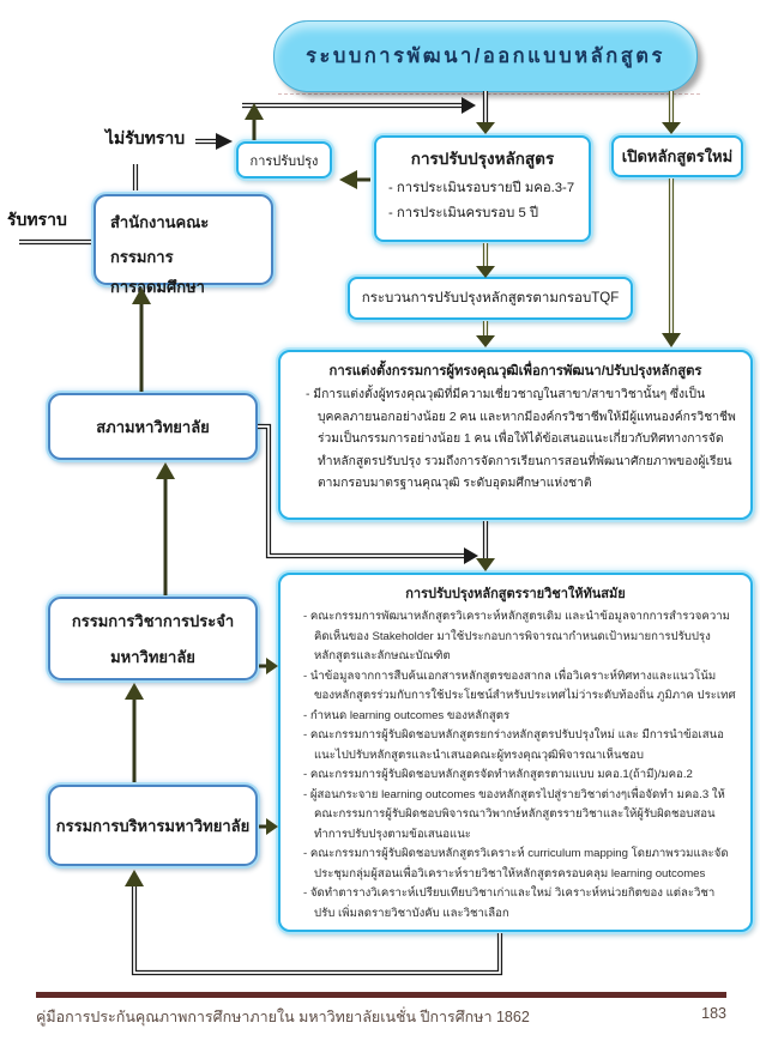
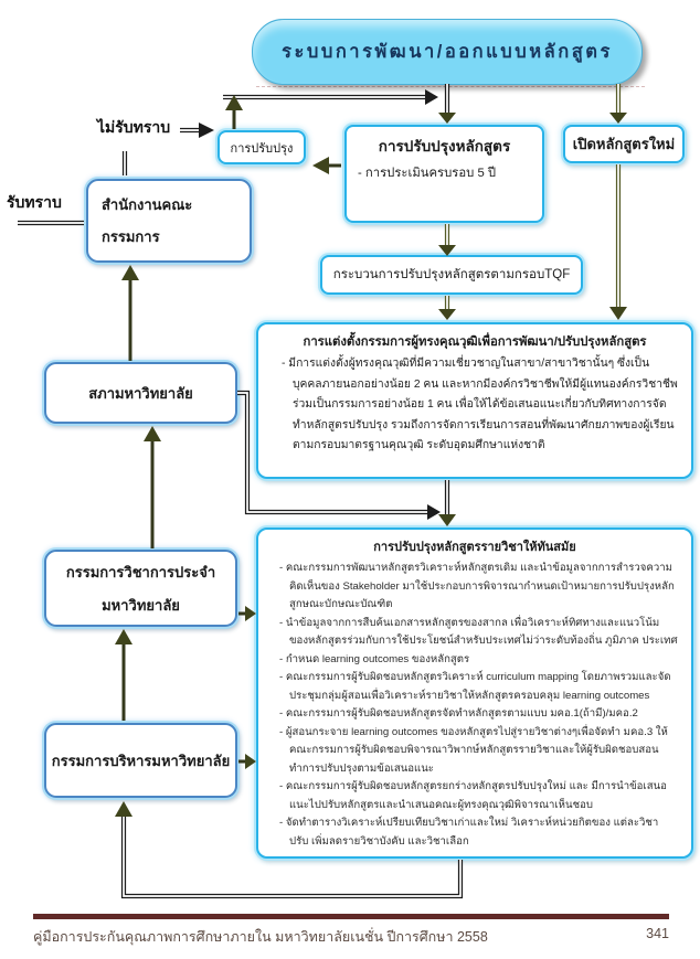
  ระบบการพัฒนา/ออกแบบหลักสูตร
  ไม่รับทราบ
  รับทราบ
  การปรับปรุง
  การปรับปรุงหลักสูตร
- - การประเมินรอบรายปี มคอ.3-7
  - การประเมินครบรอบ 5 ปี
  เปิดหลักสูตรใหม่
  สำนักงานคณะกรรมการ
- การอุดมศึกษา
  กระบวนการปรับปรุงหลักสูตรตามกรอบTQF
  การแต่งตั้งกรรมการผู้ทรงคุณวุฒิเพื่อการพัฒนา/ปรับปรุงหลักสูตร
  - มีการแต่งตั้งผู้ทรงคุณวุฒิที่มีความเชี่ยวชาญในสาขา/สาขาวิชานั้นๆ ซึ่งเป็นบุคคลภายนอกอย่างน้อย 2 คน และหากมีองค์กรวิชาชีพให้มีผู้แทนองค์กรวิชาชีพร่วมเป็นกรรมการอย่างน้อย 1 คน เพื่อให้ได้ข้อเสนอแนะเกี่ยวกับทิศทางการจัดทำหลักสูตรปรับปรุง รวมถึงการจัดการเรียนการสอนที่พัฒนาศักยภาพของผู้เรียนตามกรอบมาตรฐานคุณวุฒิ ระดับอุดมศึกษาแห่งชาติ
  สภามหาวิทยาลัย
  กรรมการวิชาการประจำ
  มหาวิทยาลัย
  กรรมการบริหารมหาวิทยาลัย
  การปรับปรุงหลักสูตรรายวิชาให้ทันสมัย
- - คณะกรรมการพัฒนาหลักสูตรวิเคราะห์หลักสูตรเดิม และนำข้อมูลจากการสำรวจความคิดเห็นของ Stakeholder มาใช้ประกอบการพิจารณากำหนดเป้าหมายการปรับปรุงหลักสูตรและลักษณะบัณฑิต
+ - คณะกรรมการพัฒนาหลักสูตรวิเคราะห์หลักสูตรเดิม และนำข้อมูลจากการสำรวจความคิดเห็นของ Stakeholder มาใช้ประกอบการพิจารณากำหนดเป้าหมายการปรับปรุงหลักสูกษณะบักษณะบัณฑิต
  - นำข้อมูลจากการสืบค้นเอกสารหลักสูตรของสากล เพื่อวิเคราะห์ทิศทางและแนวโน้มของหลักสูตรร่วมกับการใช้ประโยชน์สำหรับประเทศไม่ว่าระดับท้องถิ่น ภูมิภาค ประเทศ
  - กำหนด learning outcomes ของหลักสูตร
- - คณะกรรมการผู้รับผิดชอบหลักสูตรยกร่างหลักสูตรปรับปรุงใหม่ และ มีการนำข้อเสนอแนะไปปรับหลักสูตรและนำเสนอคณะผู้ทรงคุณวุฒิพิจารณาเห็นชอบ
+ - คณะกรรมการผู้รับผิดชอบหลักสูตรวิเคราะห์ curriculum mapping โดยภาพรวมและจัดประชุมกลุ่มผู้สอนเพื่อวิเคราะห์รายวิชาให้หลักสูตรครอบคลุม learning outcomes
  - คณะกรรมการผู้รับผิดชอบหลักสูตรจัดทำหลักสูตรตามแบบ มคอ.1(ถ้ามี)/มคอ.2
  - ผู้สอนกระจาย learning outcomes ของหลักสูตรไปสู่รายวิชาต่างๆเพื่อจัดทำ มคอ.3 ให้คณะกรรมการผู้รับผิดชอบพิจารณาวิพากษ์หลักสูตรรายวิชาและให้ผู้รับผิดชอบสอนทำการปรับปรุงตามข้อเสนอแนะ
- - คณะกรรมการผู้รับผิดชอบหลักสูตรวิเคราะห์ curriculum mapping โดยภาพรวมและจัดประชุมกลุ่มผู้สอนเพื่อวิเคราะห์รายวิชาให้หลักสูตรครอบคลุม learning outcomes
+ - คณะกรรมการผู้รับผิดชอบหลักสูตรยกร่างหลักสูตรปรับปรุงใหม่ และ มีการนำข้อเสนอแนะไปปรับหลักสูตรและนำเสนอคณะผู้ทรงคุณวุฒิพิจารณาเห็นชอบ
  - จัดทำตารางวิเคราะห์เปรียบเทียบวิชาเก่าและใหม่ วิเคราะห์หน่วยกิตของ แต่ละวิชา ปรับ เพิ่มลดรายวิชาบังคับ และวิชาเลือก
- คู่มือการประกันคุณภาพการศึกษาภายใน มหาวิทยาลัยเนชั่น ปีการศึกษา 1862
+ คู่มือการประกันคุณภาพการศึกษาภายใน มหาวิทยาลัยเนชั่น ปีการศึกษา 2558
- 183
+ 341
